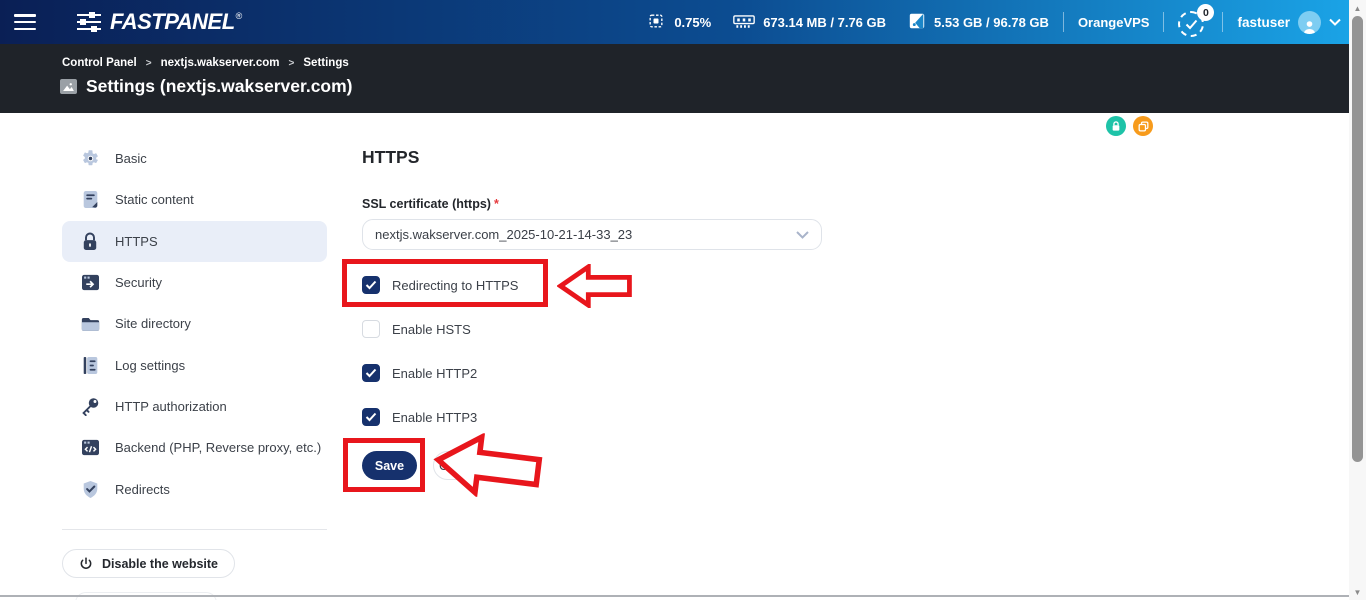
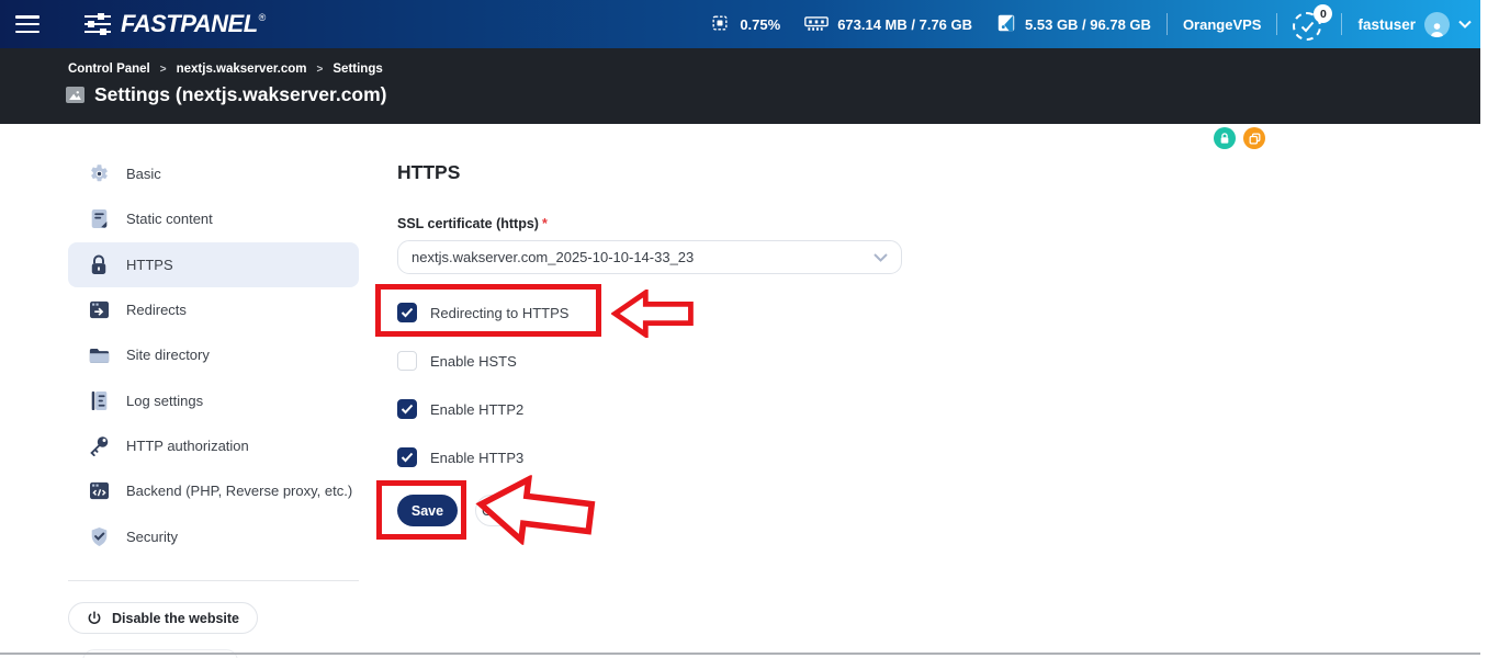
  FASTPANEL
  ®
  0.75%
  673.14 MB / 7.76 GB
  5.53 GB / 96.78 GB
  OrangeVPS
  0
  fastuser
  Control Panel
  >
  nextjs.wakserver.com
  >
  Settings
  Settings (nextjs.wakserver.com)
  Basic
  Static content
  HTTPS
- Security
+ Redirects
  Site directory
  Log settings
  HTTP authorization
  Backend (PHP, Reverse proxy, etc.)
- Redirects
+ Security
  Disable the website
  HTTPS
  SSL certificate (https) *
- nextjs.wakserver.com_2025-10-21-14-33_23
+ nextjs.wakserver.com_2025-10-10-14-33_23
  Redirecting to HTTPS
  Enable HSTS
  Enable HTTP2
  Enable HTTP3
  Save
- ▲
- ▼
